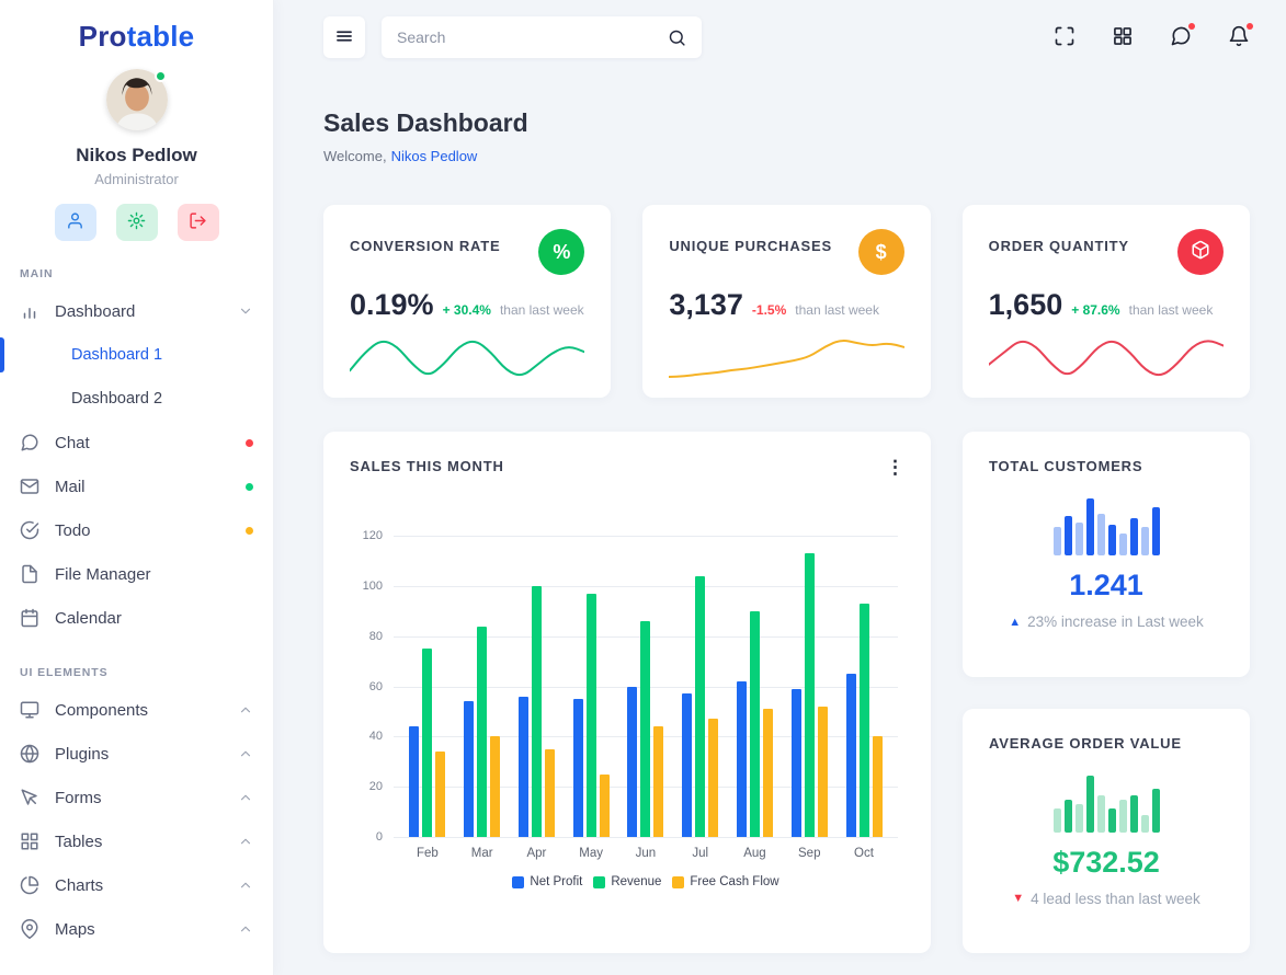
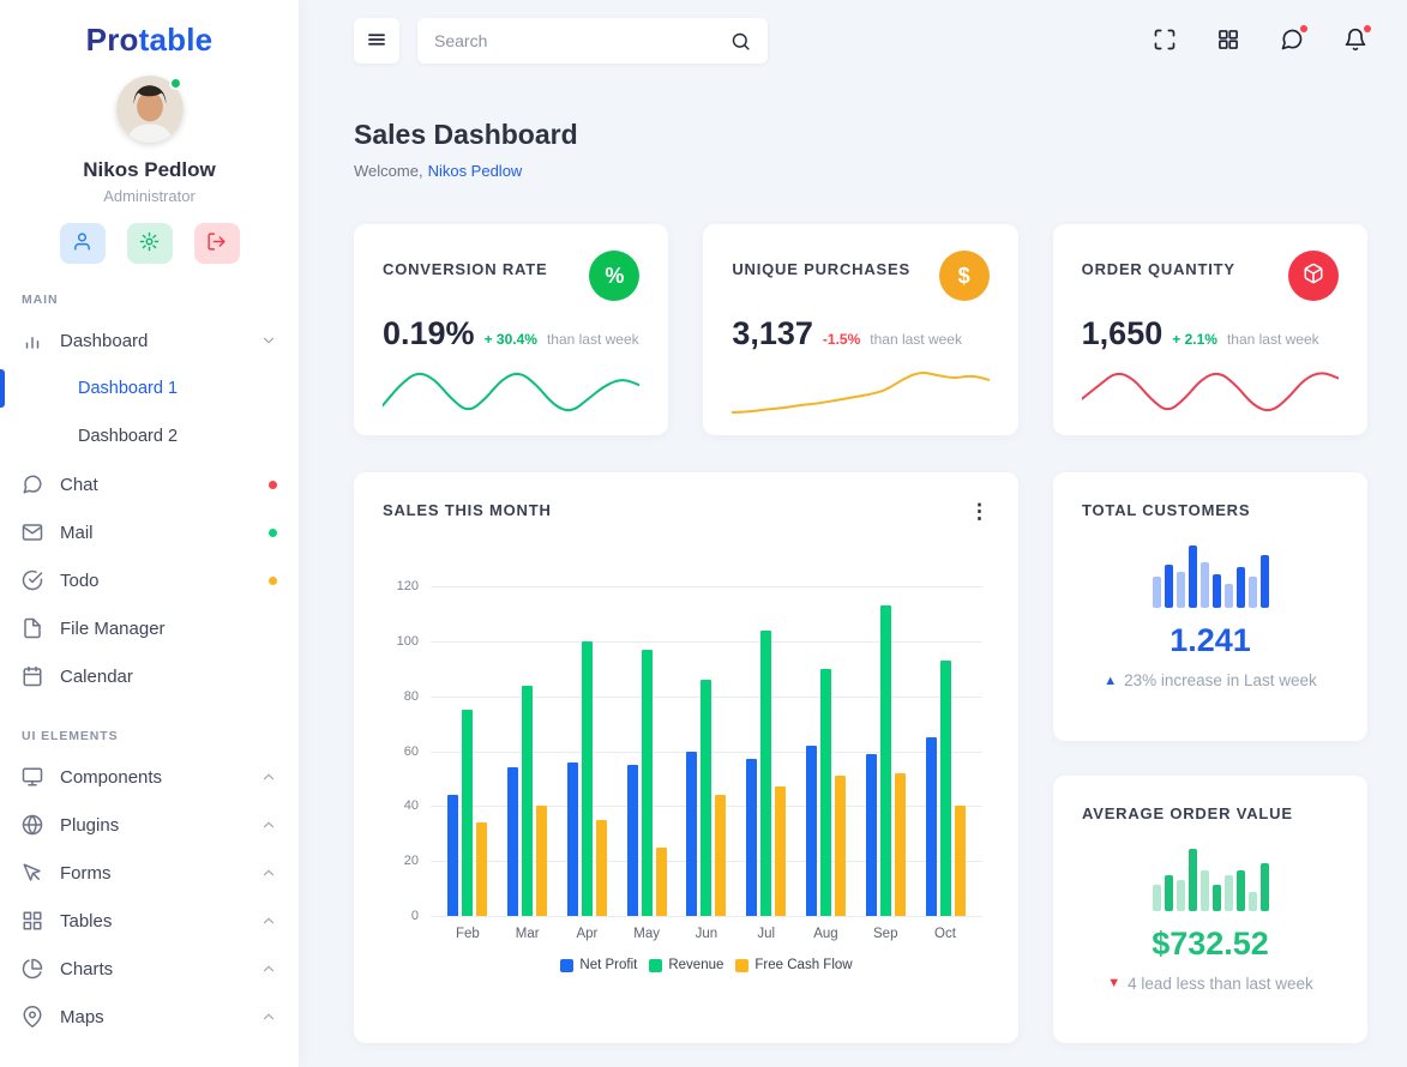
  Protable
  Nikos Pedlow
  Administrator
  MAIN
  Dashboard
  Dashboard 1
  Dashboard 2
  Chat
  Mail
  Todo
  File Manager
  Calendar
  UI ELEMENTS
  Components
  Plugins
  Forms
  Tables
  Charts
  Maps
  Search
  Sales Dashboard
  Welcome, Nikos Pedlow
  CONVERSION RATE
  %
  0.19%
  + 30.4%
  than last week
  UNIQUE PURCHASES
  $
  3,137
  -1.5%
  than last week
  ORDER QUANTITY
  1,650
- + 87.6%
+ + 2.1%
  than last week
  SALES THIS MONTH
  ⋮
  0
  20
  40
  60
  80
  100
  120
  Feb
  Mar
  Apr
  May
  Jun
  Jul
  Aug
  Sep
  Oct
  Net Profit
  Revenue
  Free Cash Flow
  TOTAL CUSTOMERS
  1.241
  ▲
  23% increase in Last week
  AVERAGE ORDER VALUE
  $732.52
  ▼
  4 lead less than last week
